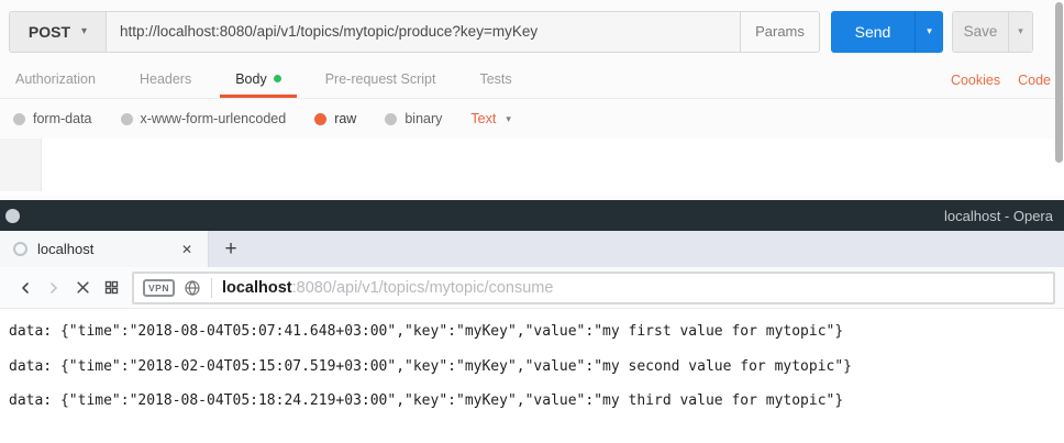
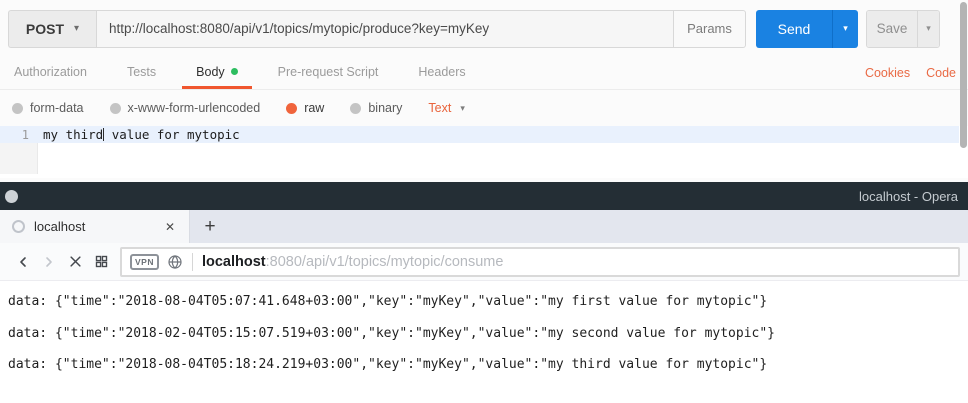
  POST
  ▾
  http://localhost:8080/api/v1/topics/mytopic/produce?key=myKey
  Params
  Send
  ▾
  Save
  ▾
  Authorization
- Headers
+ Tests
  Body
  Pre-request Script
- Tests
+ Headers
  Cookies
  Code
  form-data
  x-www-form-urlencoded
  raw
  binary
  Text
  ▾
+ 1
+ my third
+ value for mytopic
  localhost - Opera
  localhost
  ✕
  +
  VPN
  localhost:8080/api/v1/topics/mytopic/consume
  data: {"time":"2018-08-04T05:07:41.648+03:00","key":"myKey","value":"my first value for mytopic"}
  data: {"time":"2018-02-04T05:15:07.519+03:00","key":"myKey","value":"my second value for mytopic"}
  data: {"time":"2018-08-04T05:18:24.219+03:00","key":"myKey","value":"my third value for mytopic"}
